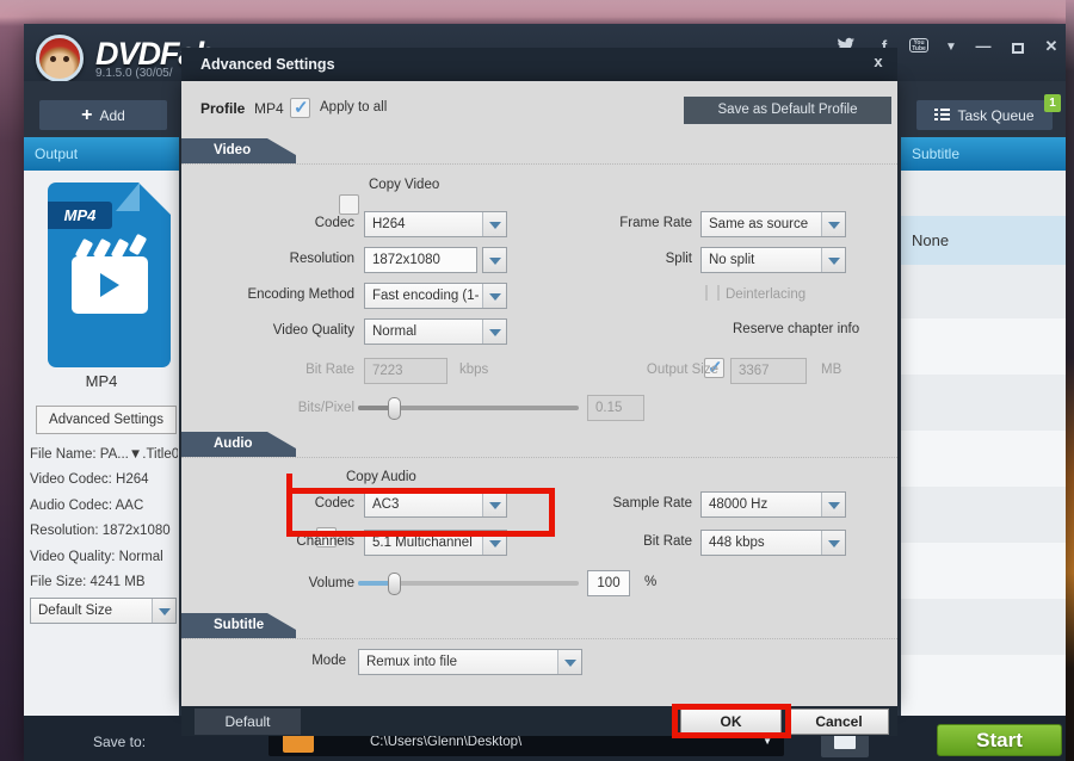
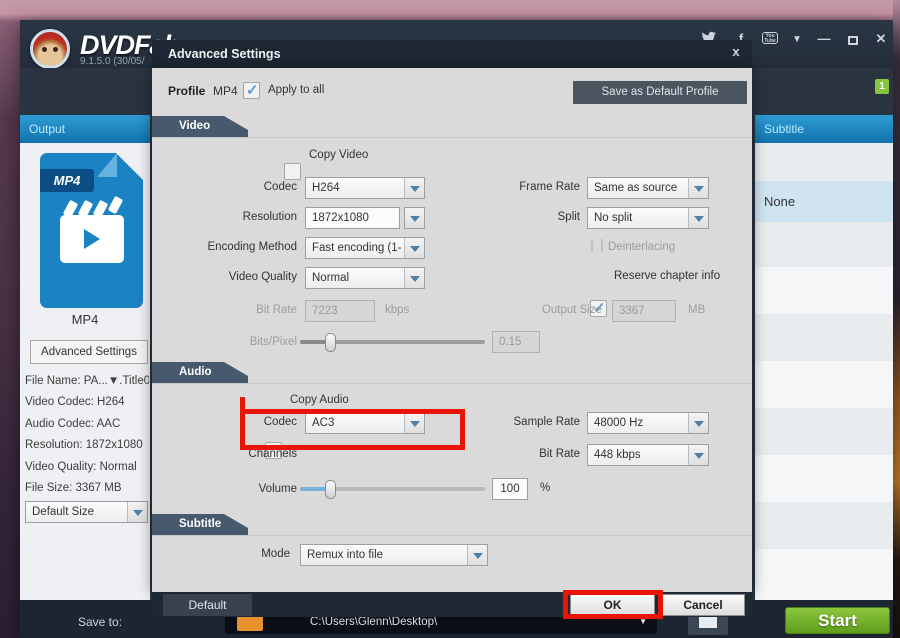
  9.1.5.0 (30/05/
  f
  ▼
  —
  ✕
- +
- Add
- Task Queue
  1
  Output
  MP4
  MP4
  Advanced Settings
  File Name: PA...▼.Title0
  Video Codec: H264
  Audio Codec: AAC
  Resolution: 1872x1080
  Video Quality: Normal
- File Size: 4241 MB
+ File Size: 3367 MB
  Default Size
  Subtitle
  None
  Save to:
  C:\Users\Glenn\Desktop\
  ▼
  Start
  Advanced Settings
  x
  Profile
  MP4
  Apply to all
  Save as Default Profile
  Video
  Copy Video
  Codec
  H264
  Frame Rate
  Same as source
  Resolution
  1872x1080
  Split
  No split
  Encoding Method
  Fast encoding (1-
  Deinterlacing
  Video Quality
  Normal
  Reserve chapter info
  Bit Rate
  7223
  kbps
  Output Size
  3367
  MB
  Bits/Pixel
  0.15
  Audio
  Copy Audio
  Codec
  AC3
  Sample Rate
  48000 Hz
  Channels
- 5.1 Multichannel
  Bit Rate
  448 kbps
  Volume
  100
  %
  Subtitle
  Mode
  Remux into file
  Default
  OK
  Cancel
